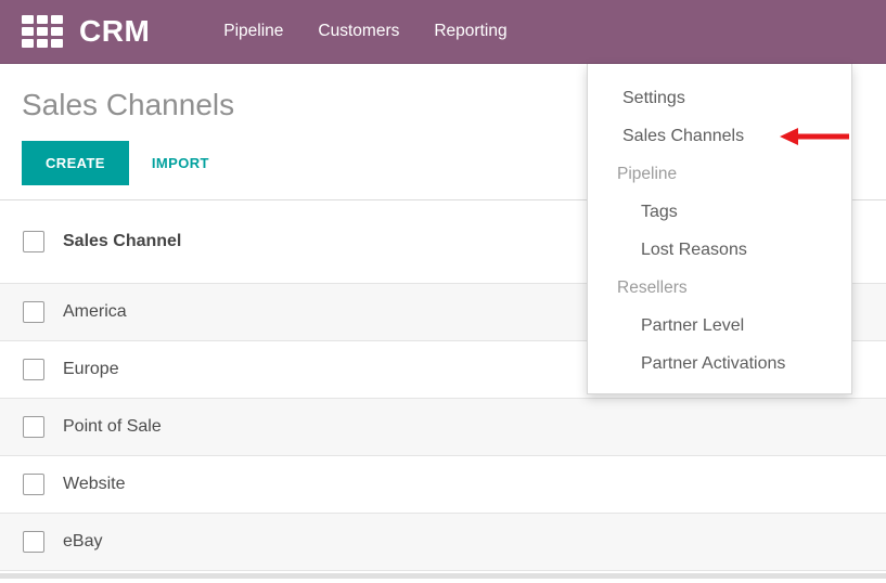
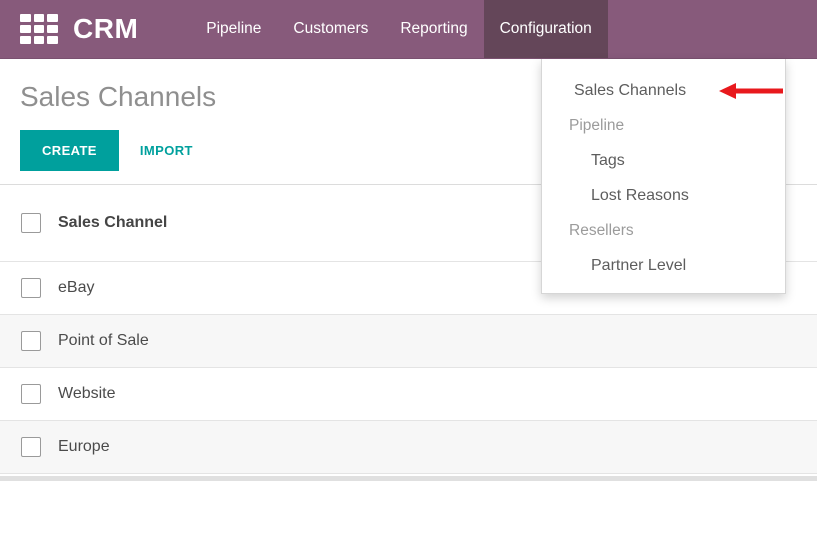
  CRM
  Pipeline
  Customers
  Reporting
+ Configuration
  Sales Channels
  CREATE
  IMPORT
  Sales Channel
- America
- Europe
+ eBay
  Point of Sale
  Website
- eBay
+ Europe
- Settings
  Sales Channels
  Pipeline
  Tags
  Lost Reasons
  Resellers
  Partner Level
- Partner Activations
